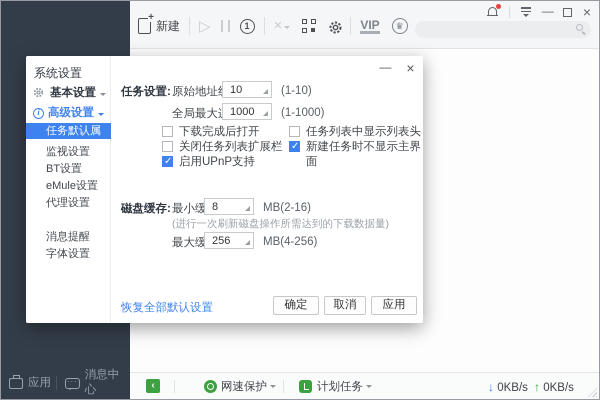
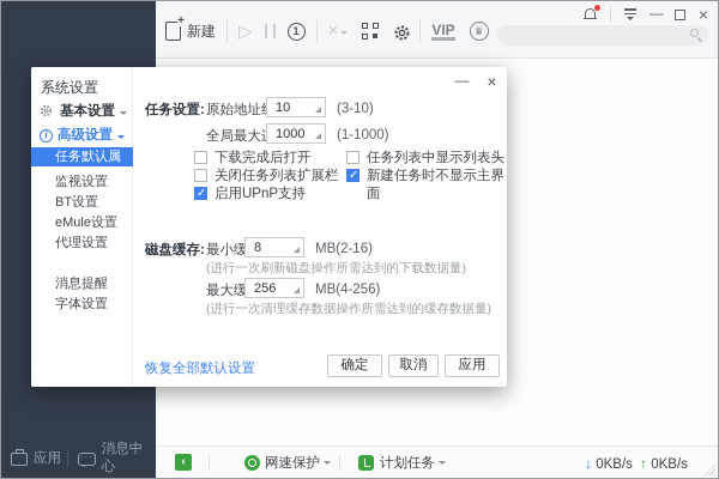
  应用
  ···
  消息中心
  +
  新建
  ▷
  1
  ×
  VIP
  ♛
  —
  ×
  ‹
  网速保护
  计划任务
  ↓ 0KB/s
  ↑ 0KB/s
  系统设置
  基本设置
  i
  高级设置
  任务默认属性
  监视设置
  BT设置
  eMule设置
  代理设置
  消息提醒
  字体设置
  —
  ×
  任务设置:
  10
- (1-10)
+ (3-10)
  1000
  (1-1000)
  下载完成后打开
  任务列表中显示列表头
  关闭任务列表扩展栏
  新建任务时不显示主界面
  启用UPnP支持
  磁盘缓存:
  最小缓
  8
  MB(2-16)
  (进行一次刷新磁盘操作所需达到的下载数据量)
  最大缓
  256
  MB(4-256)
+ (进行一次清理缓存数据操作所需达到的缓存数据量)
  恢复全部默认设置
  确定
  取消
  应用
